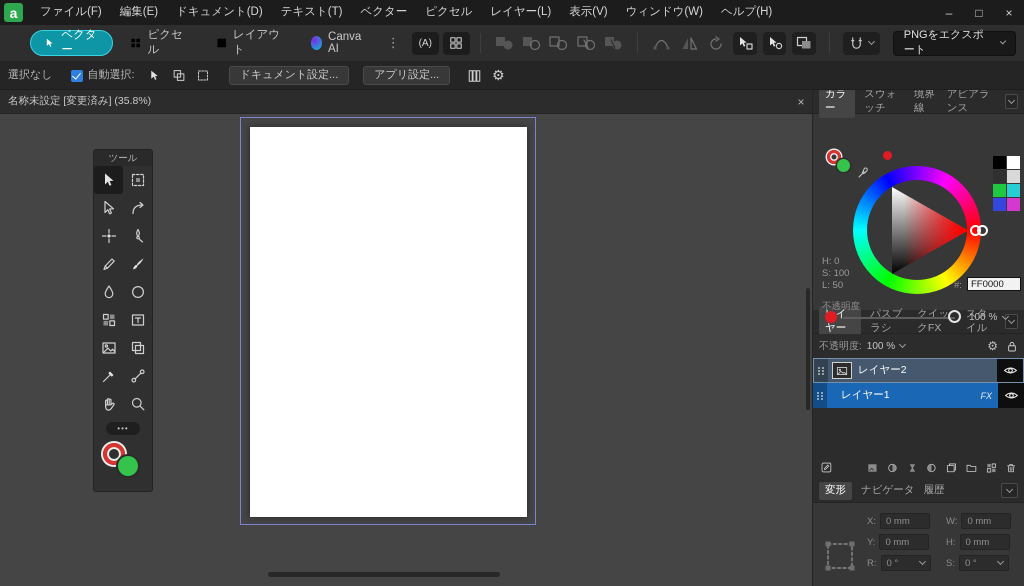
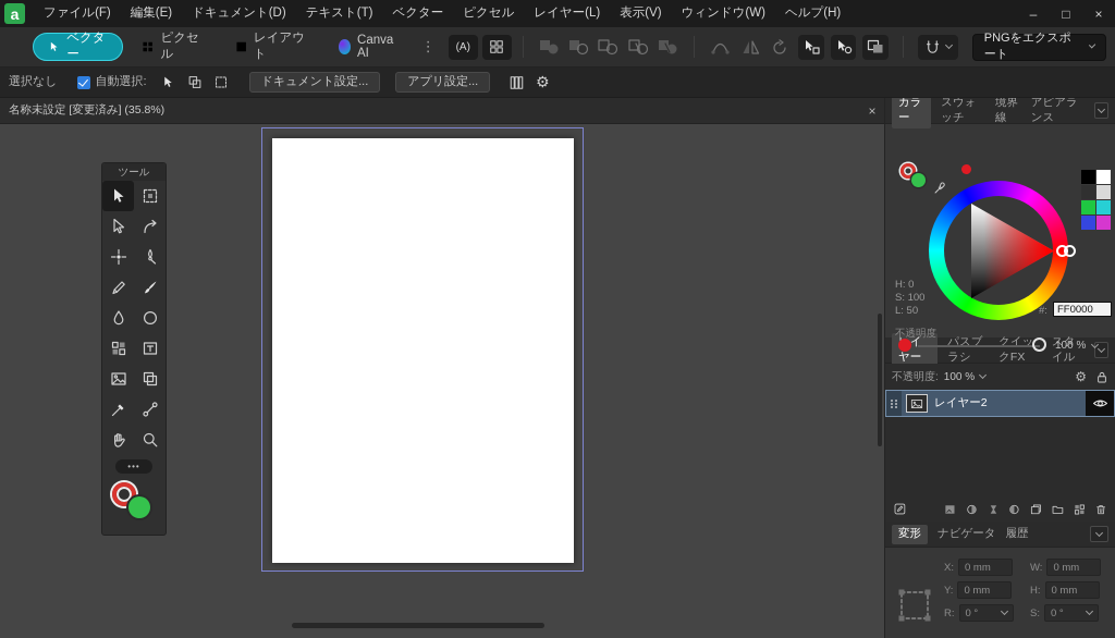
  a
  ファイル(F)
  編集(E)
  ドキュメント(D)
  テキスト(T)
  ベクター
  ピクセル
  レイヤー(L)
  表示(V)
  ウィンドウ(W)
  ヘルプ(H)
  –
  □
  ×
  ベクター
  ピクセル
  レイアウト
  Canva AI
  ⋮
  (A)
  PNGをエクスポート
  選択なし
  自動選択:
  ドキュメント設定...
  アプリ設定...
  ⚙
  名称未設定 [変更済み] (35.8%)
  ×
  ツール
  •••
  カラー
  スウォッチ
  境界線
  アピアランス
  H: 0
  S: 100
  L: 50
  #:
  FF0000
  不透明度
  100 %
  イヤー
  パスブラシ
  クイックFX
  スタイル
  不透明度:
  100 %
  ⚙
  レイヤー2
- レイヤー1
- FX
  変形
  ナビゲータ
  履歴
  X:
  0 mm
  W:
  0 mm
  Y:
  0 mm
  H:
  0 mm
  R:
  0 °
  S:
  0 °
